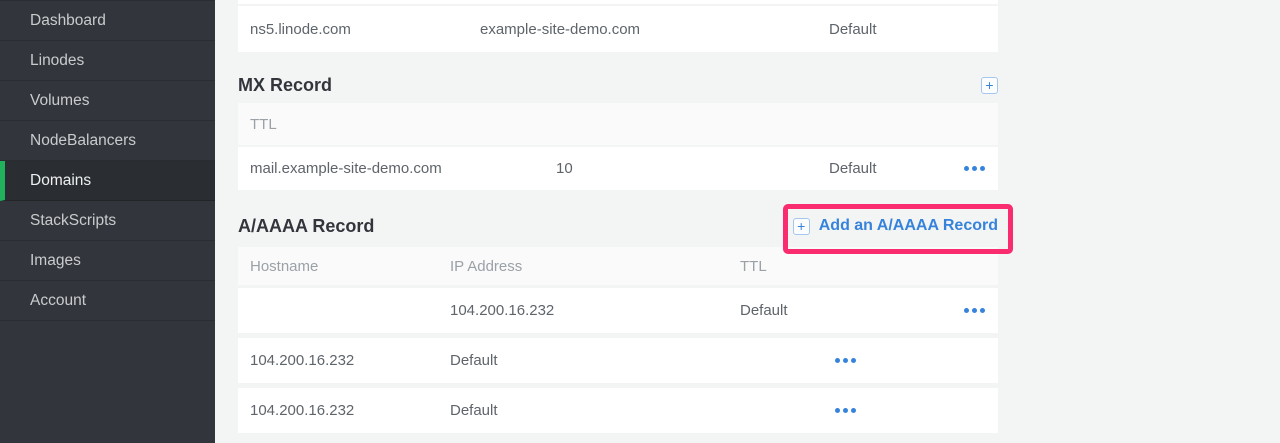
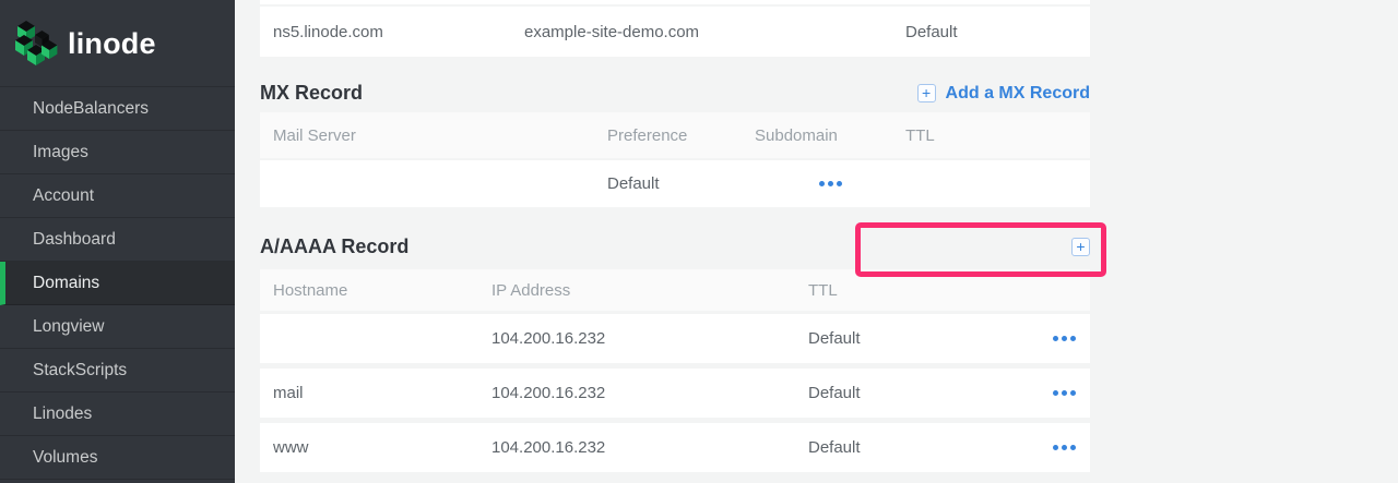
+ linode
- Dashboard
+ NodeBalancers
- Linodes
+ Images
- Volumes
+ Account
- NodeBalancers
+ Dashboard
  Domains
+ Longview
  StackScripts
- Images
+ Linodes
- Account
+ Volumes
  ns5.linode.com
  example-site-demo.com
  Default
  MX Record
  +
+ Add a MX Record
+ Mail Server
+ Preference
+ Subdomain
  TTL
- mail.example-site-demo.com
- 10
  Default
  A/AAAA Record
  +
- Add an A/AAAA Record
  Hostname
  IP Address
  TTL
  104.200.16.232
  Default
+ mail
  104.200.16.232
  Default
+ www
  104.200.16.232
  Default
